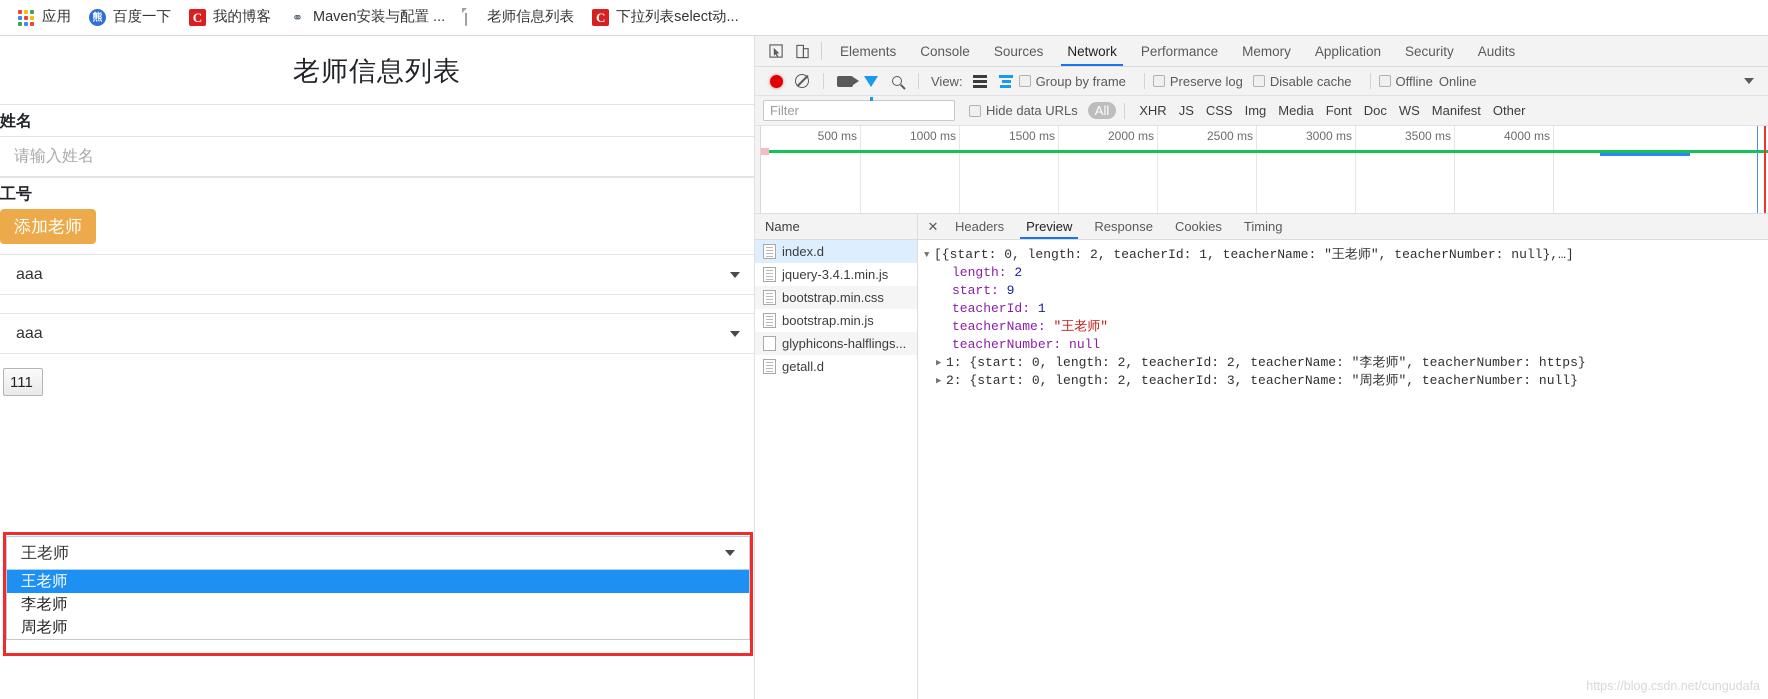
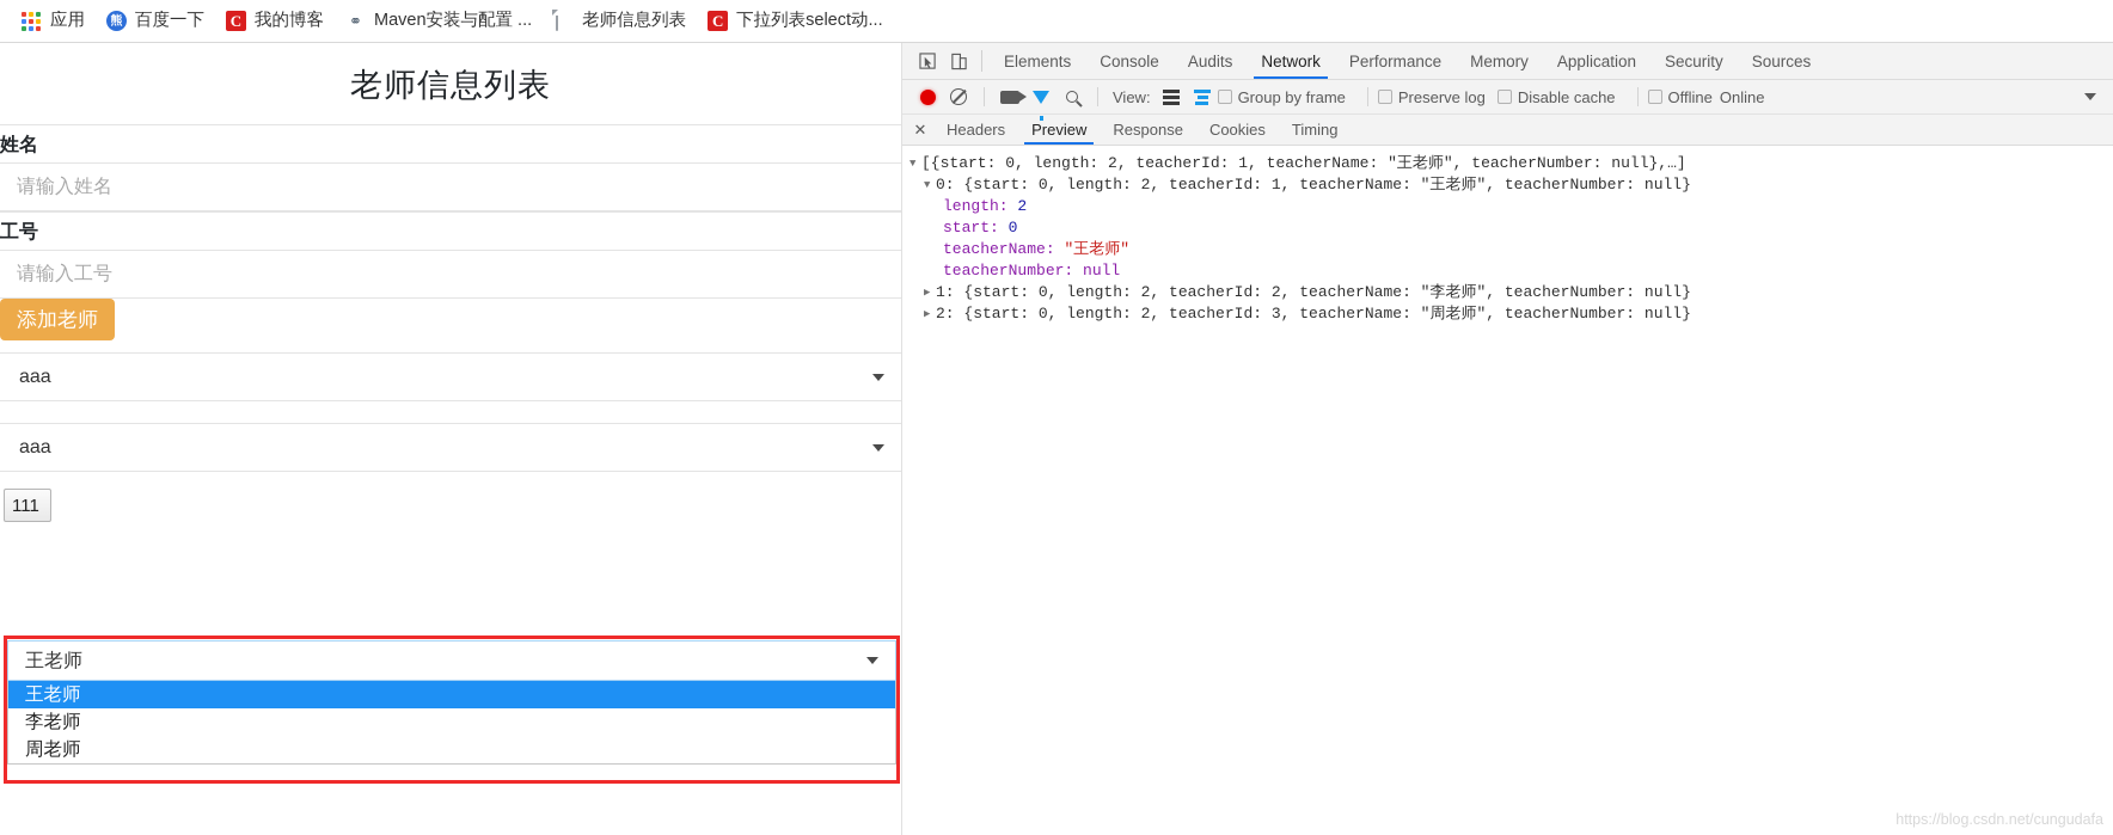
  应用
  熊
  百度一下
  C
  我的博客
  ⚭
  Maven安装与配置 ...
  老师信息列表
  C
  下拉列表select动...
  老师信息列表
  姓名
  请输入姓名
  工号
+ 请输入工号
  添加老师
  aaa
  aaa
  111
  王老师
  王老师
  李老师
  周老师
  Elements
  Console
- Sources
+ Audits
  Network
  Performance
  Memory
  Application
  Security
- Audits
+ Sources
  View:
  Group by frame
  Preserve log
  Disable cache
  Offline
  Online
- Filter
- Hide data URLs
- All
- XHR
- JS
- CSS
- Img
- Media
- Font
- Doc
- WS
- Manifest
- Other
- 500 ms
- 1000 ms
- 1500 ms
- 2000 ms
- 2500 ms
- 3000 ms
- 3500 ms
- 4000 ms
- Name
- index.d
- jquery-3.4.1.min.js
- bootstrap.min.css
- bootstrap.min.js
- glyphicons-halflings...
- getall.d
  ✕
  Headers
  Preview
  Response
  Cookies
  Timing
  ▼ [{start: 0, length: 2, teacherId: 1, teacherName: "王老师", teacherNumber: null},…]
+ ▼ 0: {start: 0, length: 2, teacherId: 1, teacherName: "王老师", teacherNumber: null}
  length: 2
- start: 9
+ start: 0
- teacherId: 1
  teacherName: "王老师"
  teacherNumber: null
- ▶ 1: {start: 0, length: 2, teacherId: 2, teacherName: "李老师", teacherNumber: https}
+ ▶ 1: {start: 0, length: 2, teacherId: 2, teacherName: "李老师", teacherNumber: null}
  ▶ 2: {start: 0, length: 2, teacherId: 3, teacherName: "周老师", teacherNumber: null}
  https://blog.csdn.net/cungudafa
